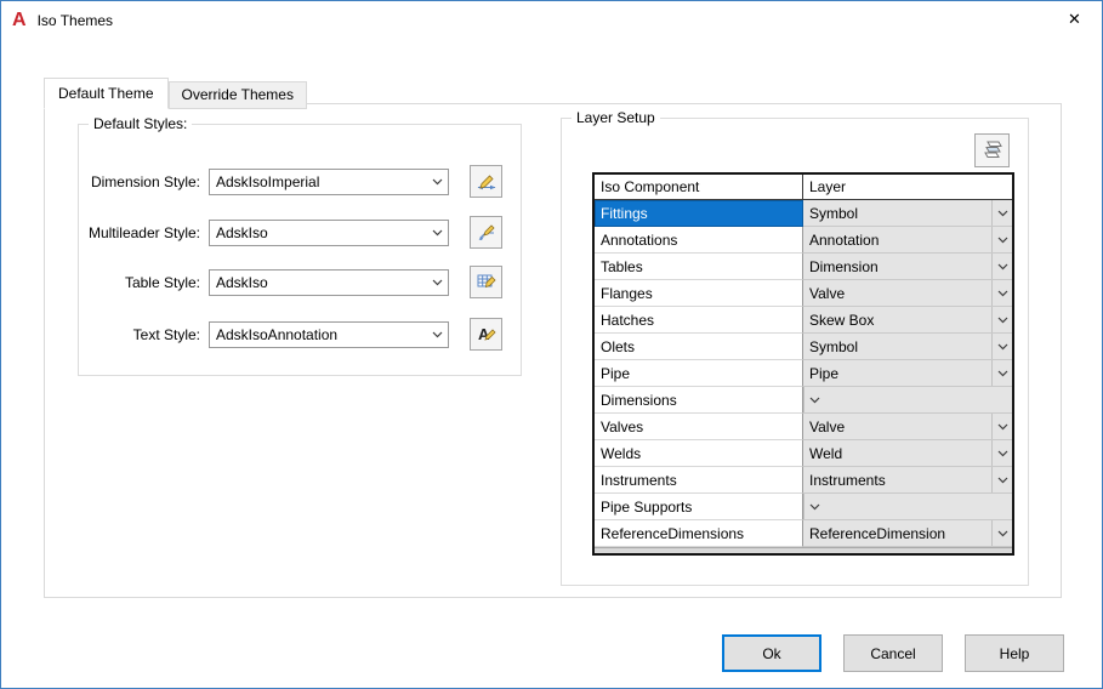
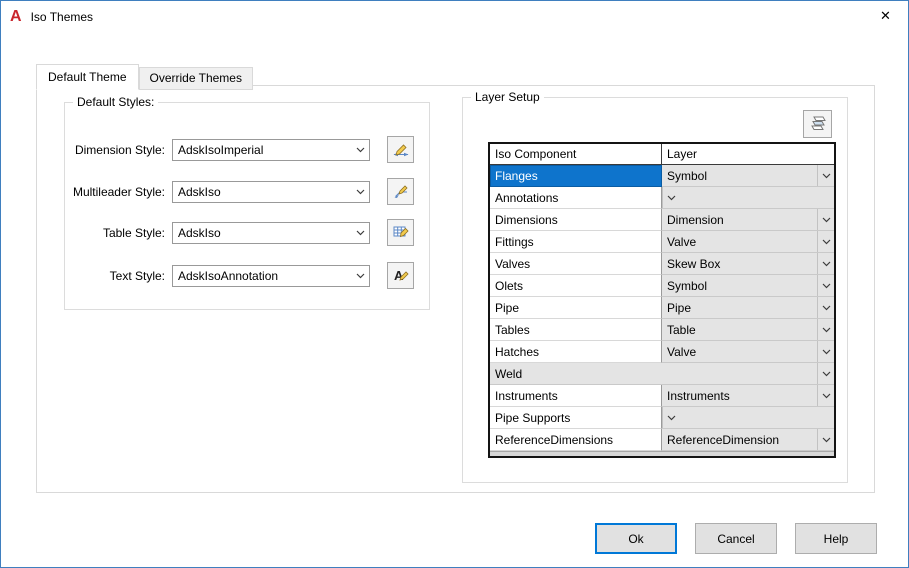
  A
  Iso Themes
  ✕
  Default Theme
  Override Themes
  Default Styles:
  Dimension Style:
  AdskIsoImperial
  Multileader Style:
  AdskIso
  Table Style:
  AdskIso
  Text Style:
  AdskIsoAnnotation
  A
  Layer Setup
  Iso Component
  Layer
- Fittings
+ Flanges
  Symbol
  Annotations
- Annotation
- Tables
+ Dimensions
  Dimension
- Flanges
+ Fittings
  Valve
- Hatches
+ Valves
  Skew Box
  Olets
  Symbol
  Pipe
  Pipe
- Dimensions
+ Tables
+ Table
- Valves
+ Hatches
  Valve
- Welds
  Weld
  Instruments
  Instruments
  Pipe Supports
  ReferenceDimensions
  ReferenceDimension
  Ok
  Cancel
  Help
